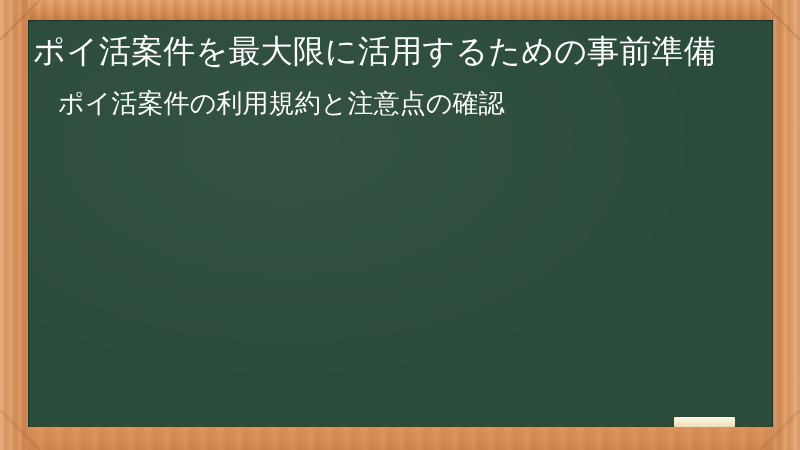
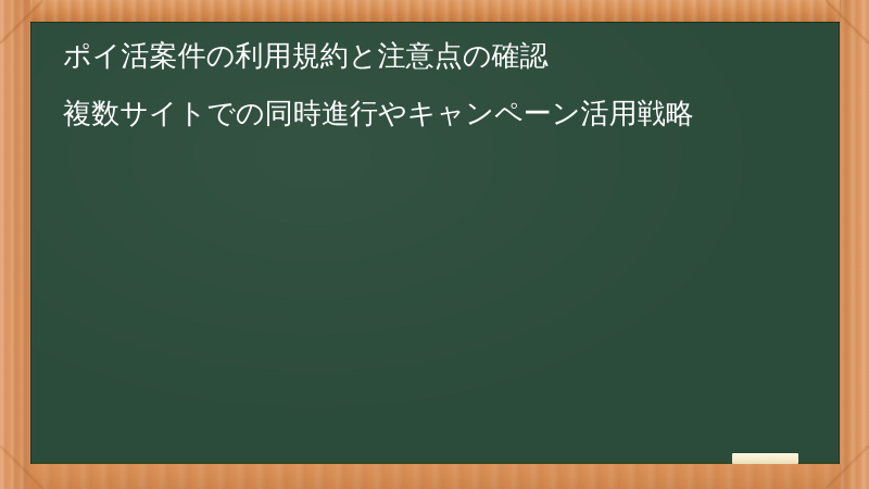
- ポイ活案件を最大限に活用するための事前準備
  ポイ活案件の利用規約と注意点の確認
+ 複数サイトでの同時進行やキャンペーン活用戦略
